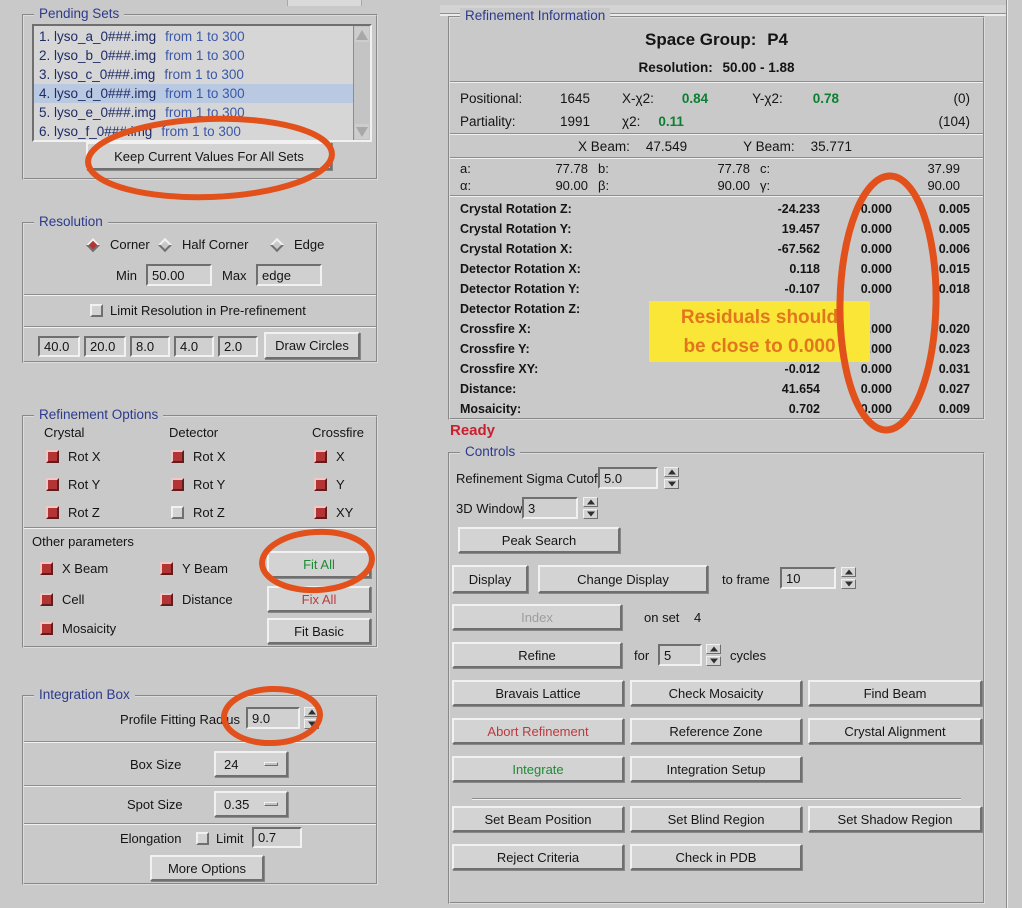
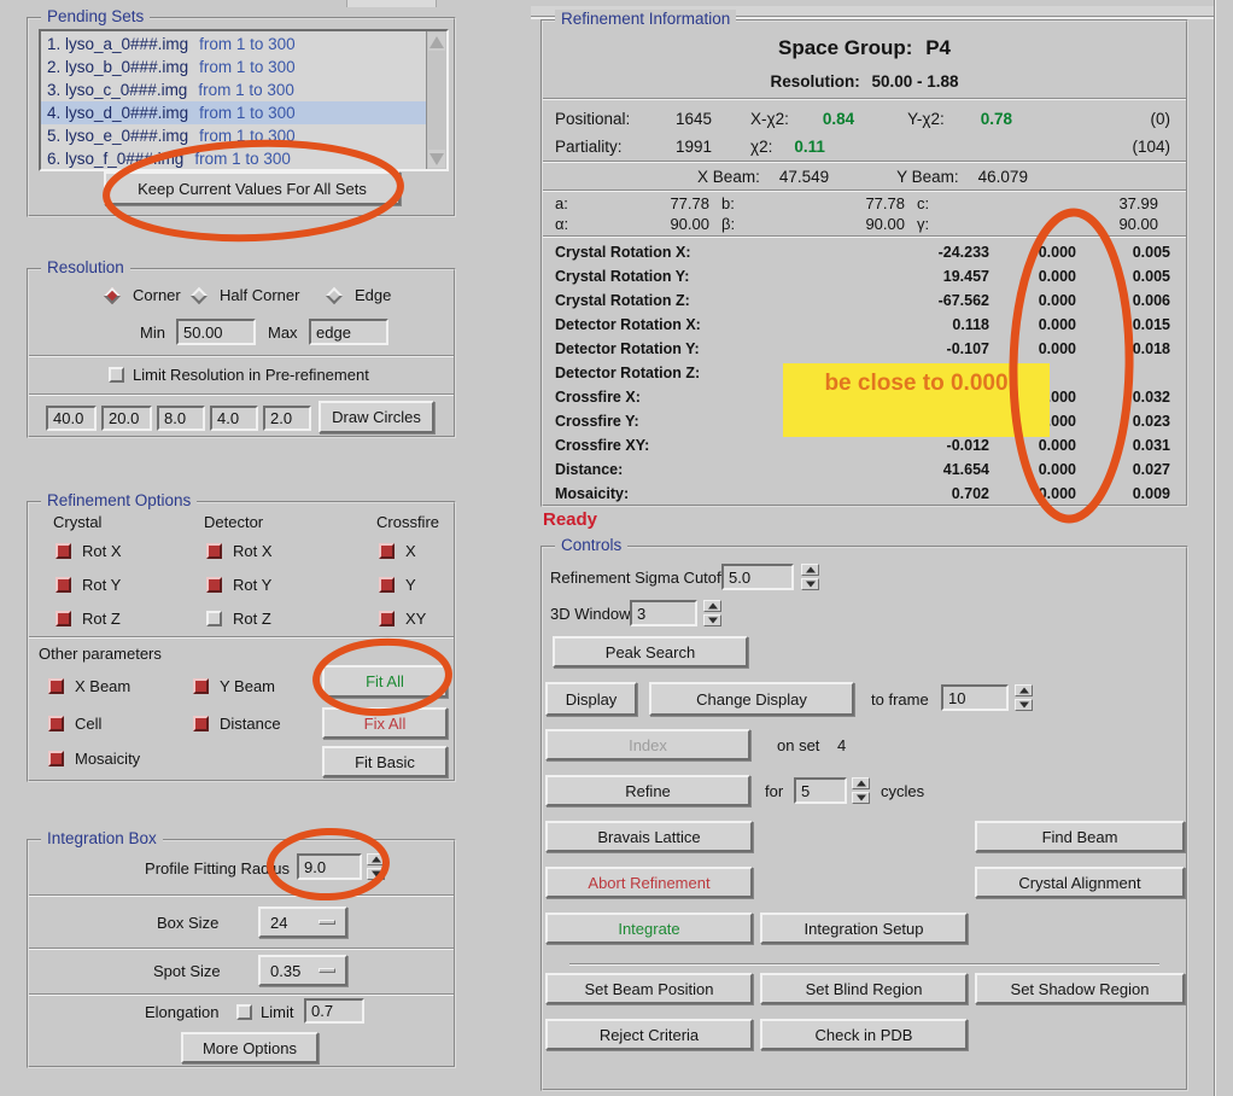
  Pending Sets
  1. lyso_a_0###.img
  from 1 to 300
  2. lyso_b_0###.img
  from 1 to 300
  3. lyso_c_0###.img
  from 1 to 300
  4. lyso_d_0###.img
  from 1 to 300
  5. lyso_e_0###.img
  from 1 to 300
  6. lyso_f_0##mg
  from 1 to 300
  Keep Current Values For All Sets
  Resolution
  Corner
  Half Corner
  Edge
  Min
  50.00
  Max
  edge
  Limit Resolution in Pre-refinement
  40.0
  20.0
  8.0
  4.0
  2.0
  Draw Circles
  Refinement Options
  Crystal
  Detector
  Crossfire
  Rot X
  Rot Y
  Rot Z
  Rot X
  Rot Y
  Rot Z
  X
  Y
  XY
  Other parameters
  X Beam
  Y Beam
  Cell
  Distance
  Mosaicity
  Fit All
  Fix All
  Fit Basic
  Integration Box
  Profile Fitting Radus
  9.0
  Box Size
  24
  Spot Size
  0.35
  Elongation
  Limit
  0.7
  More Options
  Refinement Information
  Space Group: P4
  Resolution: 50.00 - 1.88
  Positional:
  1645
  X-χ2:
  0.84
  Y-χ2:
  0.78
  (0)
  Partiality:
  1991
  χ2:
  0.11
  (104)
  X Beam:
  47.549
  Y Beam:
- 35.771
+ 46.079
  a:
  77.78
  b:
  77.78
  c:
  37.99
  α:
  90.00
  β:
  90.00
  γ:
  90.00
- Crystal Rotation Z:
+ Crystal Rotation X:
  -24.233
  0.000
  0.005
  Crystal Rotation Y:
  19.457
  0.000
  0.005
- Crystal Rotation X:
+ Crystal Rotation Z:
  -67.562
  0.000
  0.006
  Detector Rotation X:
  0.118
  0.000
  0.015
  Detector Rotation Y:
  -0.107
  0.000
  0.018
  Detector Rotation Z:
  Crossfire X:
- 0.020
+ 0.032
  Crossfire Y:
  0.023
  Crossfire XY:
  -0.012
  0.000
  0.031
  Distance:
  41.654
  0.000
  0.027
  Mosaicity:
  0.702
  0.000
  0.009
  Ready
  Controls
  Refinement Sigma Cutof
  5.0
  3D Window
  3
  Peak Search
  Display
  Change Display
  to frame
  10
  Index
  on set
  4
  Refine
  for
  5
  cycles
  Bravais Lattice
- Check Mosaicity
  Find Beam
  Abort Refinement
- Reference Zone
  Crystal Alignment
  Integrate
  Integration Setup
  Set Beam Position
  Set Blind Region
  Set Shadow Region
  Reject Criteria
  Check in PDB
- Residuals should
  be close to 0.000
